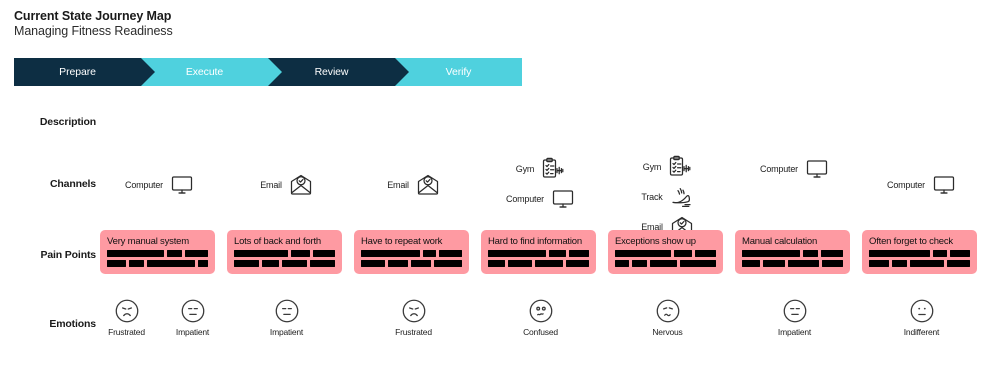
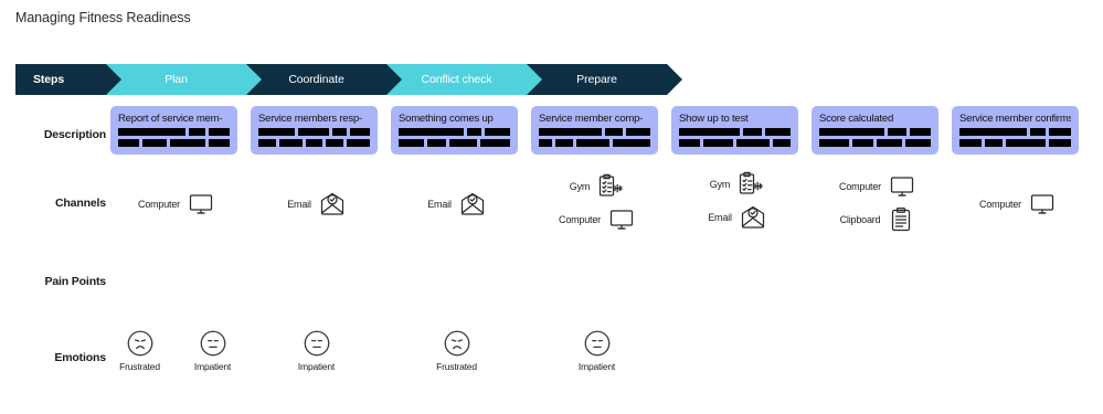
- Current State Journey Map
  Managing Fitness Readiness
+ Steps
+ Plan
+ Coordinate
+ Conflict check
  Prepare
- Execute
- Review
- Verify
  Description
  Channels
  Pain Points
  Emotions
+ Report of service mem-
+ Service members resp-
+ Something comes up
+ Service member comp-
+ Show up to test
+ Score calculated
+ Service member confirms
  Computer
  Email
  Email
  Gym
  Computer
  Gym
- Track
  Email
  Computer
+ Clipboard
  Computer
- Very manual system
- Lots of back and forth
- Have to repeat work
- Hard to find information
- Exceptions show up
- Manual calculation
- Often forget to check
  Frustrated
  Impatient
  Impatient
  Frustrated
- Confused
- Nervous
  Impatient
- Indifferent
